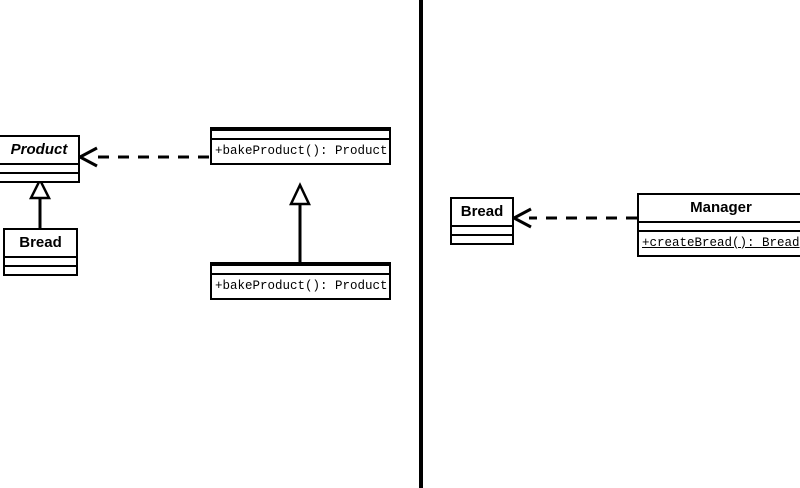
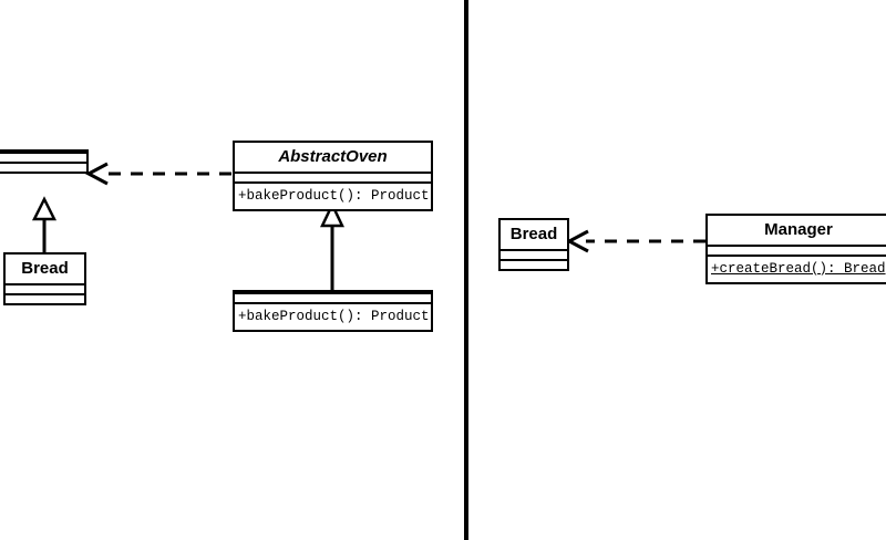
- Product
  Bread
+ AbstractOven
  +bakeProduct(): Product
  +bakeProduct(): Product
  Bread
  Manager
  +createBread(): Bread
